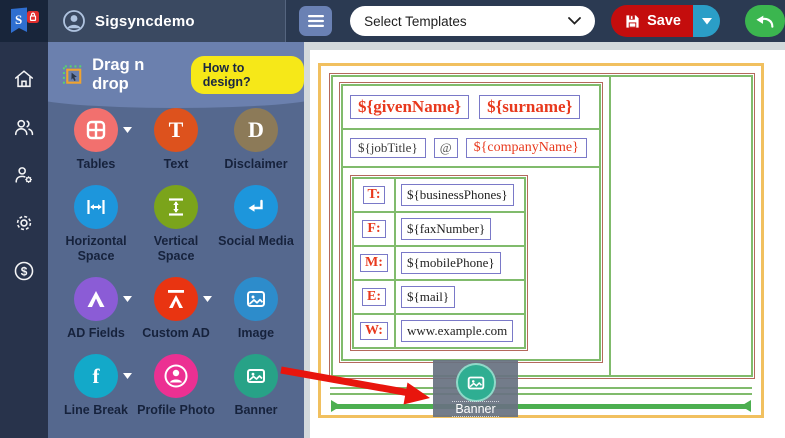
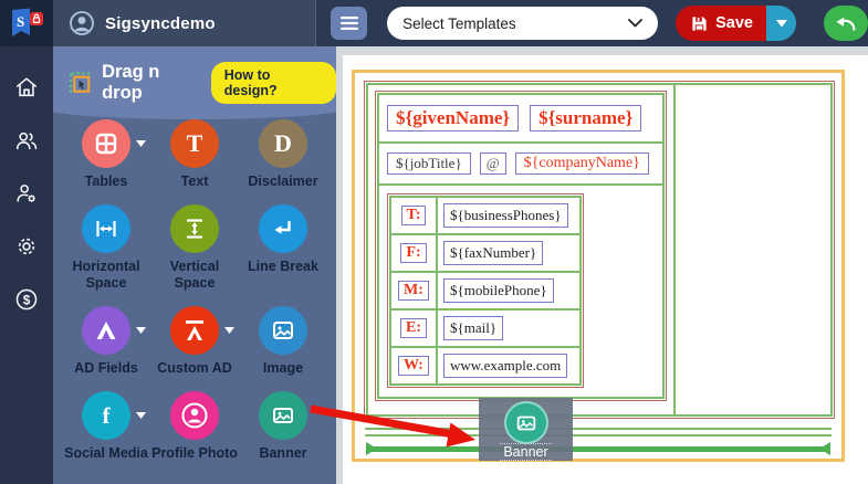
  S
  Sigsyncdemo
  Select Templates
  Save
  $
  Drag n drop
  How to design?
  Tables
  T
  Text
  D
  Disclaimer
  Horizontal Space
  Vertical Space
- Social Media
+ Line Break
  AD Fields
  Custom AD
  Image
  f
- Line Break
+ Social Media
  Profile Photo
  Banner
  ${givenName}
  ${surname}
  ${jobTitle}
  @
  ${companyName}
  T:
  ${businessPhones}
  F:
  ${faxNumber}
  M:
  ${mobilePhone}
  E:
  ${mail}
  W:
  www.example.com
  Banner
